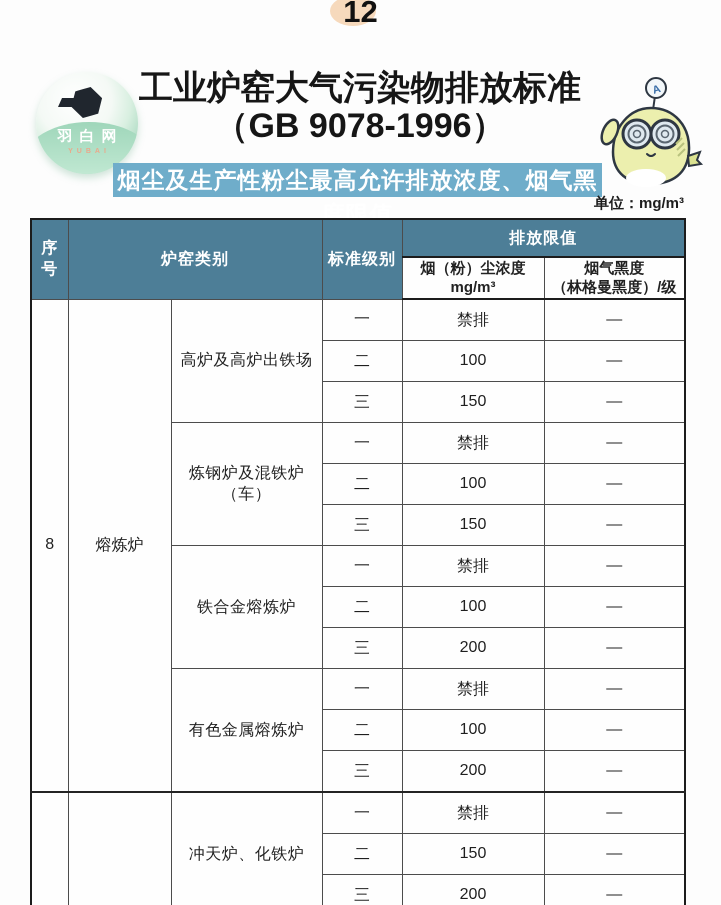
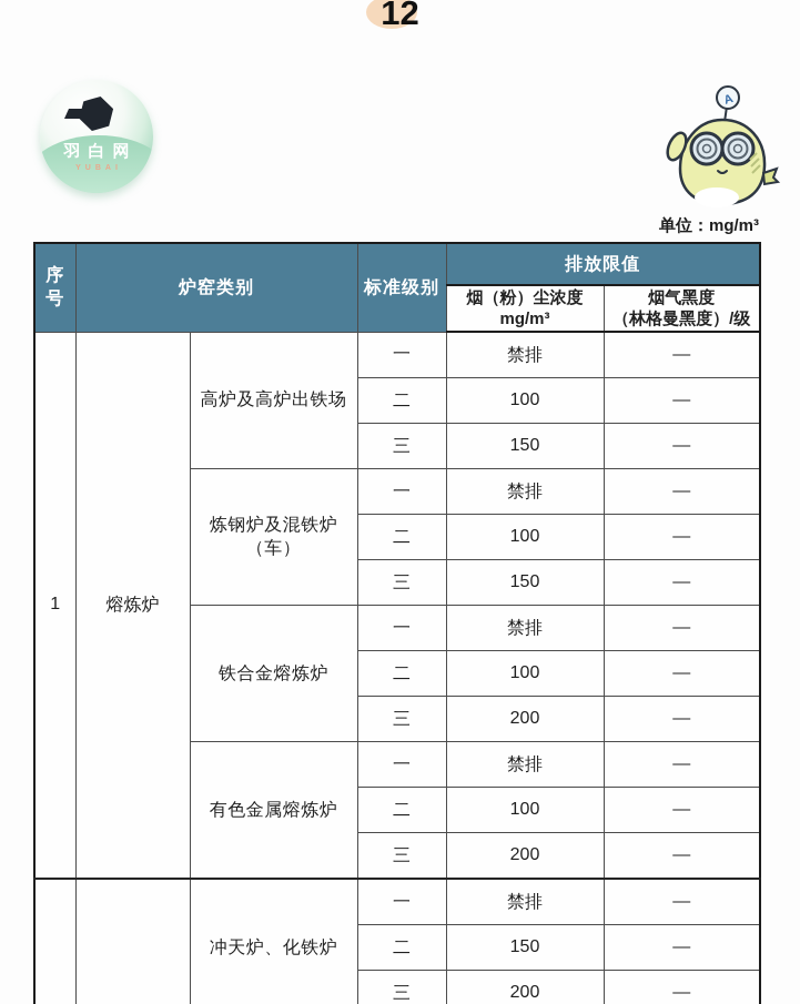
  12
  羽白网
- 工业炉窑大气污染物排放标准
- （GB 9078-1996）
- 烟尘及生产性粉尘最高允许排放浓度、烟气黑度限值
  单位：mg/m³
  序号	炉窑类别	标准级别	排放限值
  烟（粉）尘浓度 mg/m³	烟气黑度 （林格曼黑度）/级
- 8	熔炼炉	高炉及高炉出铁场	一	禁排	—
+ 1	熔炼炉	高炉及高炉出铁场	一	禁排	—
  二	100	—
  三	150	—
  炼钢炉及混铁炉（车）	一	禁排	—
  二	100	—
  三	150	—
  铁合金熔炼炉	一	禁排	—
  二	100	—
  三	200	—
  有色金属熔炼炉	一	禁排	—
  二	100	—
  三	200	—
  		冲天炉、化铁炉	一	禁排	—
  二	150	—
  三	200	—
